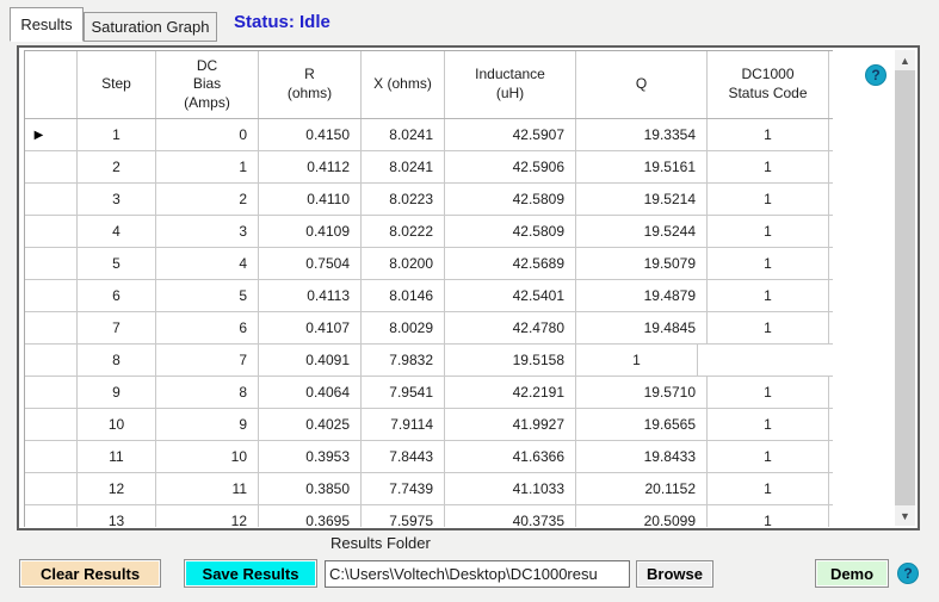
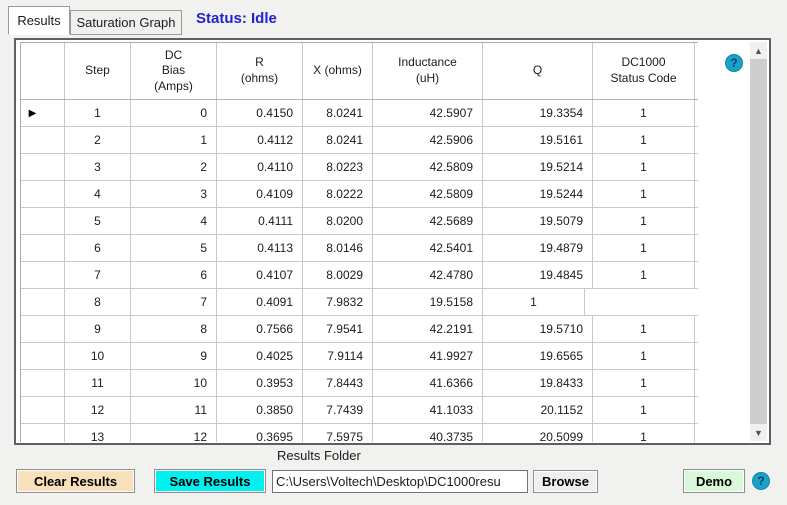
  Results
  Saturation Graph
  Status: Idle
  Step
  DC
  Bias
  (Amps)
  R
  (ohms)
  X (ohms)
  Inductance
  (uH)
  Q
  DC1000
  Status Code
  ▶
  1
  0
  0.4150
  8.0241
  42.5907
  19.3354
  1
  2
  1
  0.4112
  8.0241
  42.5906
  19.5161
  1
  3
  2
  0.4110
  8.0223
  42.5809
  19.5214
  1
  4
  3
  0.4109
  8.0222
  42.5809
  19.5244
  1
  5
  4
- 0.7504
+ 0.4111
  8.0200
  42.5689
  19.5079
  1
  6
  5
  0.4113
  8.0146
  42.5401
  19.4879
  1
  7
  6
  0.4107
  8.0029
  42.4780
  19.4845
  1
  8
  7
  0.4091
  7.9832
  19.5158
  1
  9
  8
- 0.4064
+ 0.7566
  7.9541
  42.2191
  19.5710
  1
  10
  9
  0.4025
  7.9114
  41.9927
  19.6565
  1
  11
  10
  0.3953
  7.8443
  41.6366
  19.8433
  1
  12
  11
  0.3850
  7.7439
  41.1033
  20.1152
  1
  13
  12
  0.3695
  7.5975
  40.3735
  20.5099
  1
  ▲
  ▼
  ?
  Results Folder
  Clear Results
  Save Results
  C:\Users\Voltech\Desktop\DC1000resu
  Browse
  Demo
  ?
